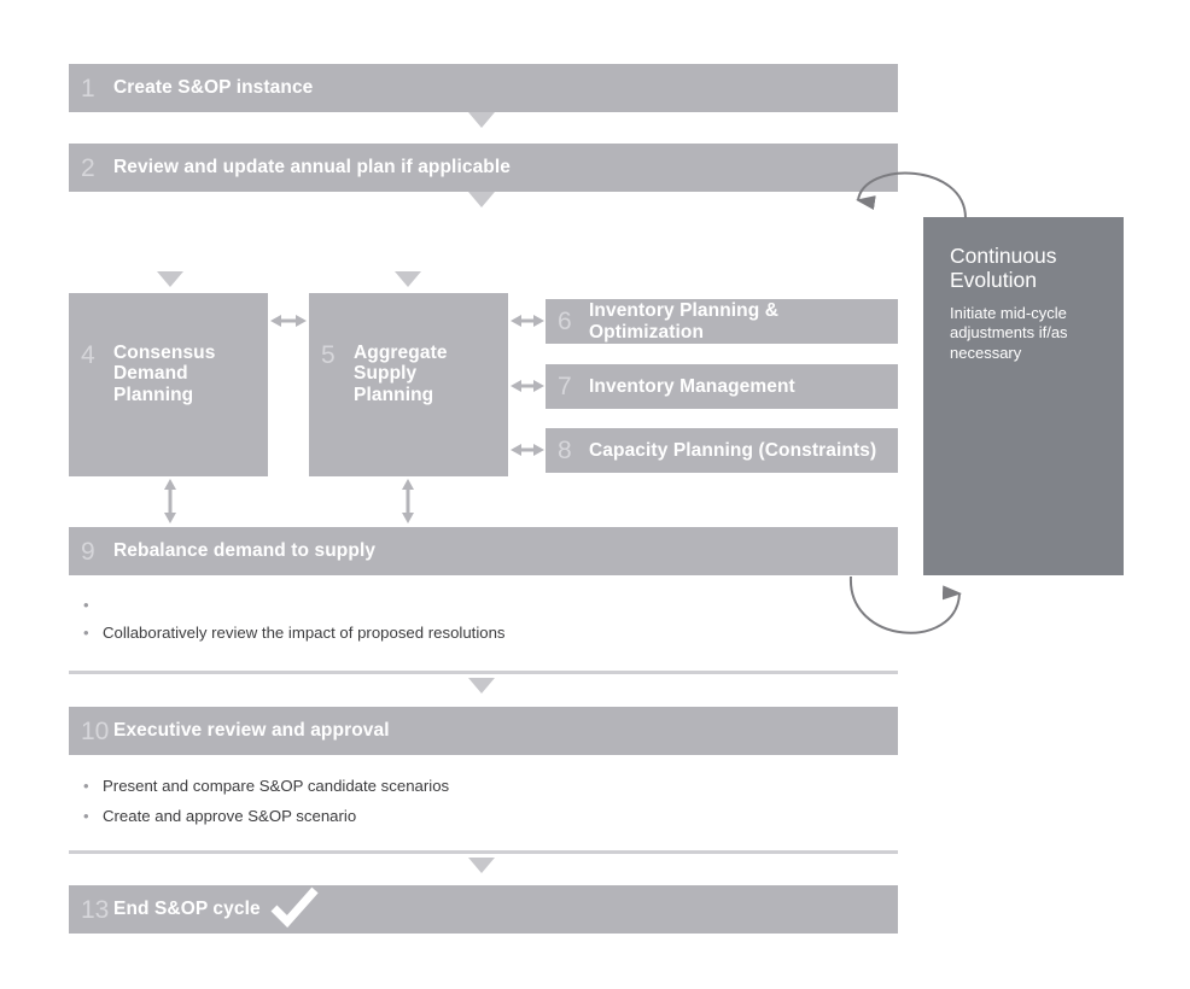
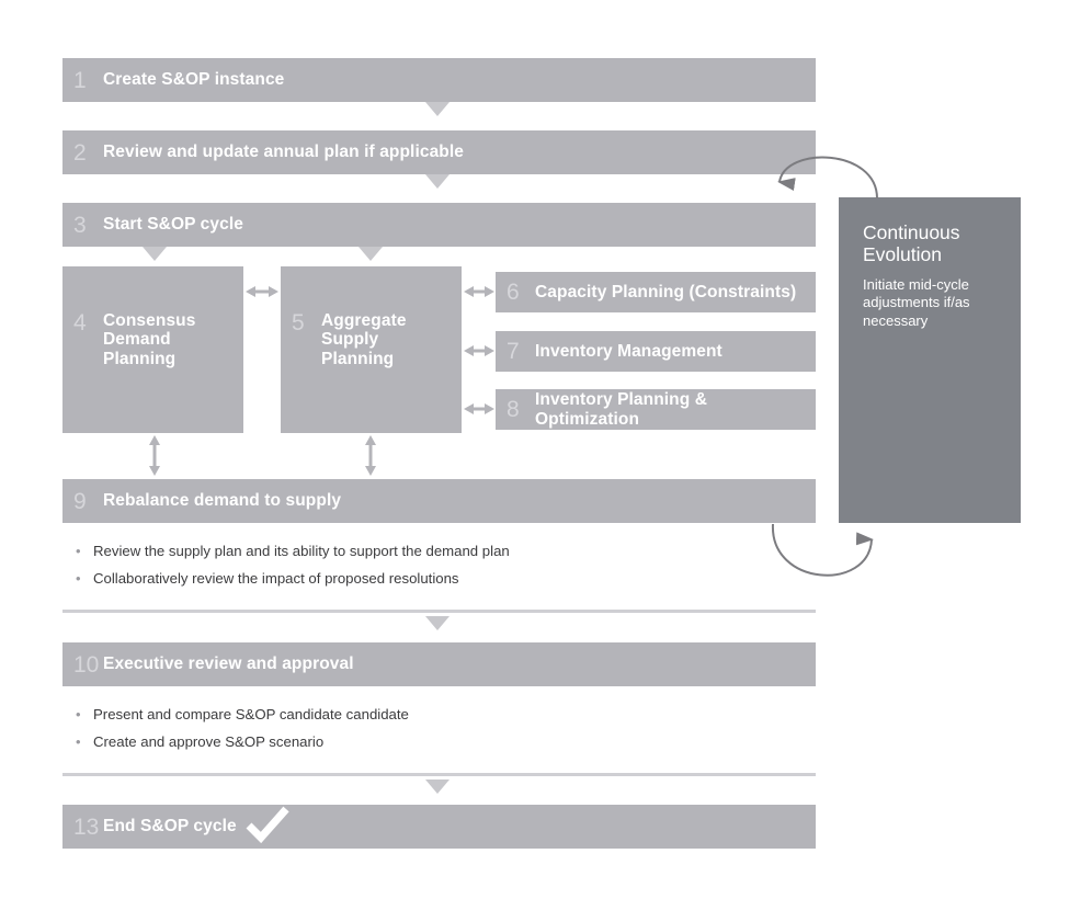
  1
  Create S&OP instance
  2
  Review and update annual plan if applicable
+ 3
+ Start S&OP cycle
  4
  Consensus
  Demand
  Planning
  5
  Aggregate
  Supply
  Planning
  6
- Inventory Planning & Optimization
+ Capacity Planning (Constraints)
  7
  Inventory Management
  8
- Capacity Planning (Constraints)
+ Inventory Planning & Optimization
  9
  Rebalance demand to supply
  •
+ Review the supply plan and its ability to support the demand plan
  •
  Collaboratively review the impact of proposed resolutions
  10
  Executive review and approval
  •
- Present and compare S&OP candidate scenarios
+ Present and compare S&OP candidate candidate
  •
  Create and approve S&OP scenario
  13
  End S&OP cycle
  Continuous
  Evolution
  Initiate mid-cycle
  adjustments if/as
  necessary
